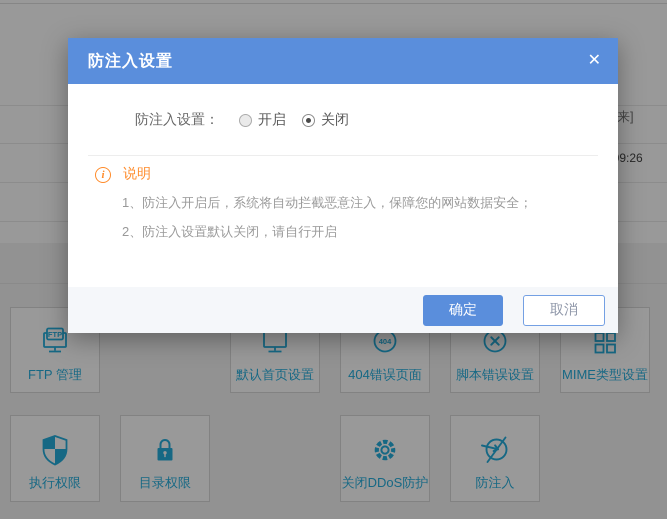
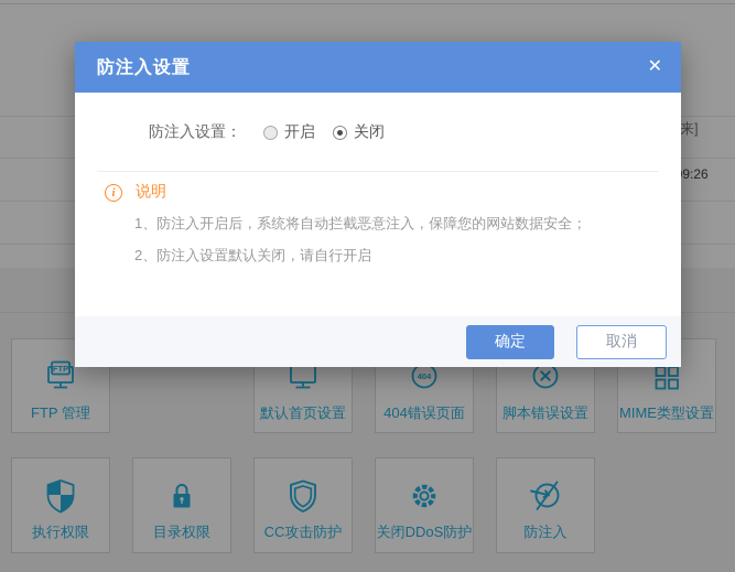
  来]
  FTP
  FTP 管理
  默认首页设置
  404
  404错误页面
  脚本错误设置
  MIME类型设置
  执行权限
  目录权限
+ CC攻击防护
  关闭DDoS防护
  防注入
  防注入设置
  ✕
  防注入设置：
  开启
  关闭
  i
  说明
  1、防注入开启后，系统将自动拦截恶意注入，保障您的网站数据安全；
  2、防注入设置默认关闭，请自行开启
  确定
  取消
